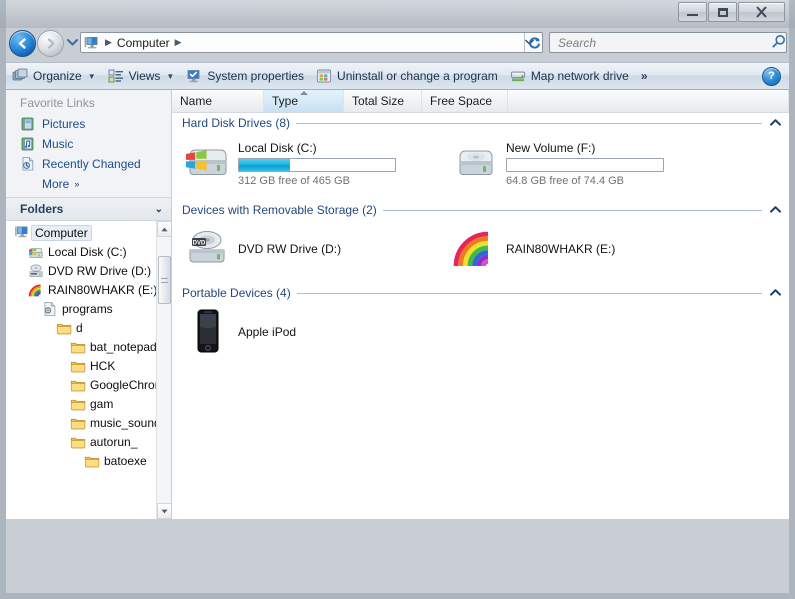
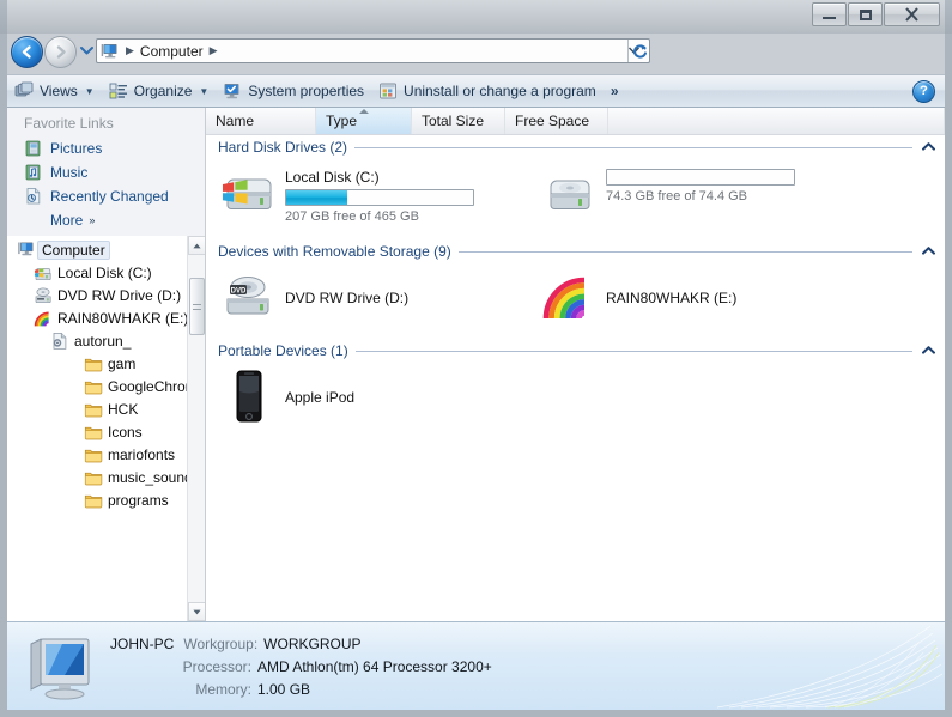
  ▶
  Computer
  ▶
- Search
- Organize
+ Views
  ▼
- Views
+ Organize
  ▼
  System properties
  Uninstall or change a program
- Map network drive
  »
  ?
  Favorite Links
  Pictures
  Music
  Recently Changed
  More
  »
- Folders
- ⌄
  Computer
  Local Disk (C:)
  DVD RW Drive (D:)
  RAIN80WHAKR (E:
- programs
+ autorun_
- d
- bat_notepad
- HCK
+ gam
  GoogleChro
- gam
+ HCK
+ Icons
+ mariofonts
  music_soun
- autorun_
+ programs
- batoexe
  Name
  Type
  Total Size
  Free Space
- Hard Disk Drives (8)
+ Hard Disk Drives (2)
  Local Disk (C:)
- 312 GB free of 465 GB
+ 207 GB free of 465 GB
- New Volume (F:)
- 64.8 GB free of 74.4 GB
+ 74.3 GB free of 74.4 GB
- Devices with Removable Storage (2)
+ Devices with Removable Storage (9)
  DVD RW Drive (D:)
  RAIN80WHAKR (E:)
- Portable Devices (4)
+ Portable Devices (1)
  Apple iPod
+ JOHN-PC
+ Workgroup:
+ WORKGROUP
+ Processor:
+ AMD Athlon(tm) 64 Processor 3200+
+ Memory:
+ 1.00 GB
